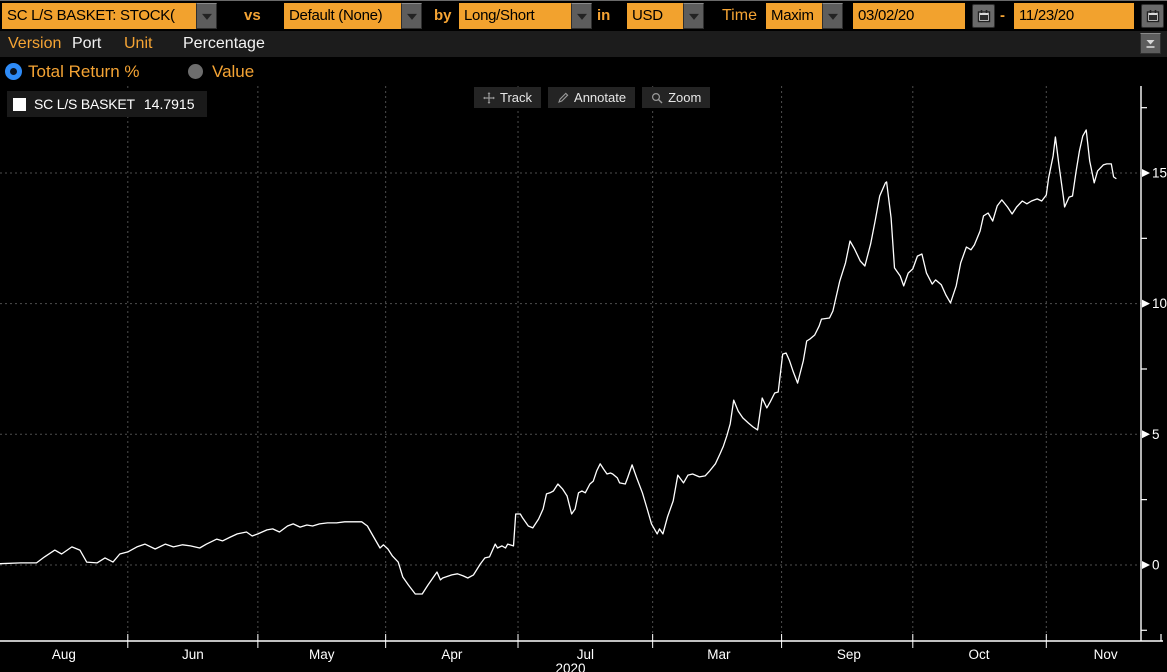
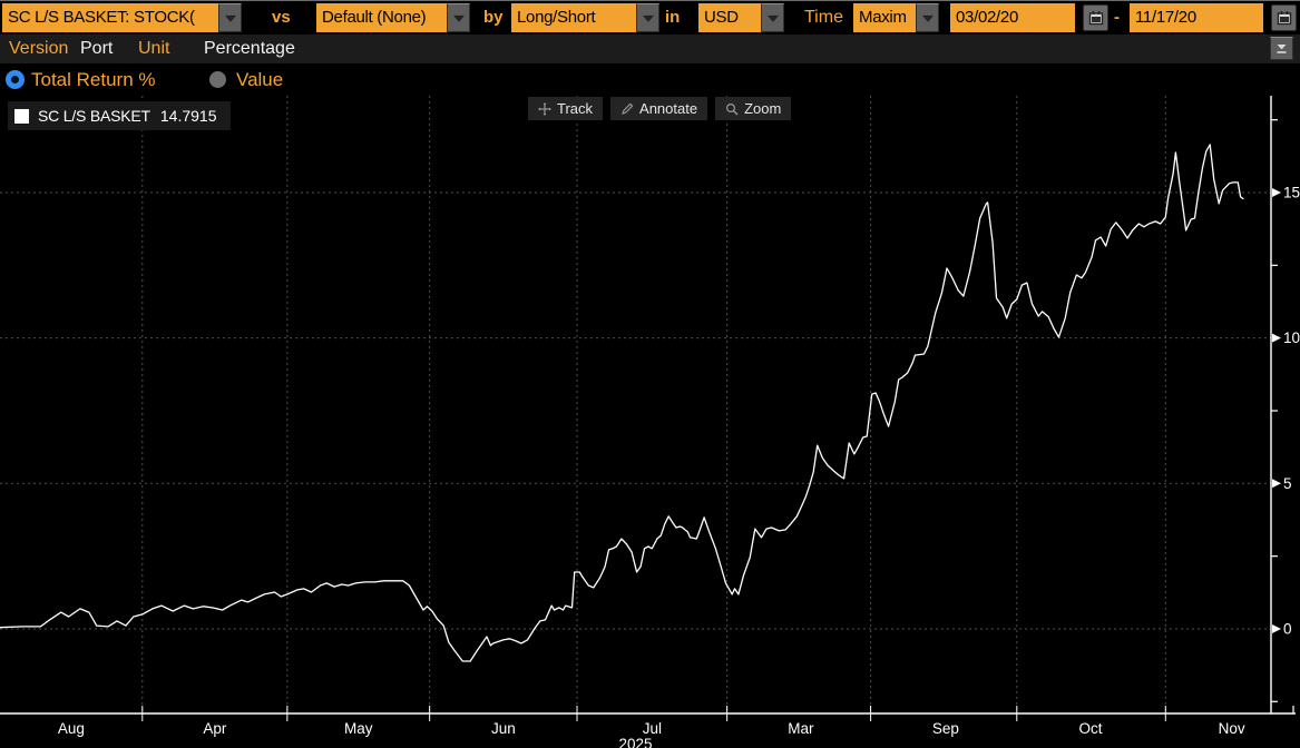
  SC L/S BASKET: STOCK(
  vs
  Default (None)
  by
  Long/Short
  in
  USD
  Time
  Maxim
  03/02/20
  -
- 11/23/20
+ 11/17/20
  Version
  Port
  Unit
  Percentage
  Total Return %
  Value
  0
  5
  10
  15
  Aug
- Jun
+ Apr
  May
- Apr
+ Jun
  Jul
  Mar
  Sep
  Oct
  Nov
- 2020
+ 2025
  SC L/S BASKET
  14.7915
  Track
  Annotate
  Zoom
